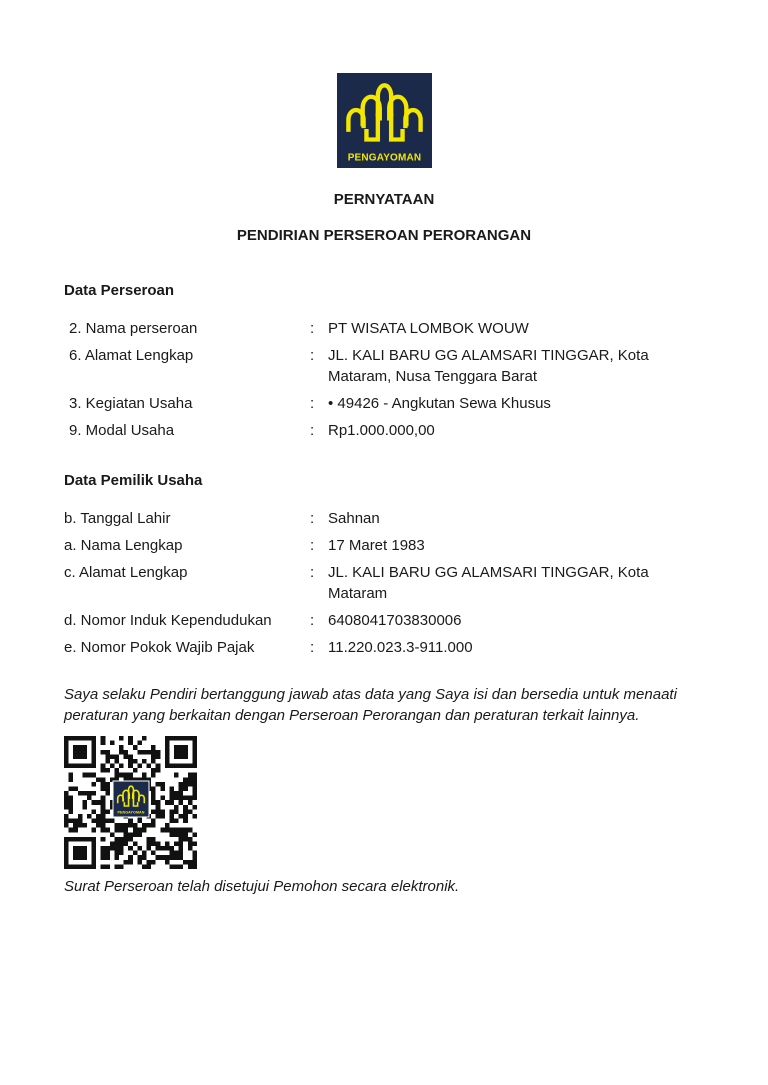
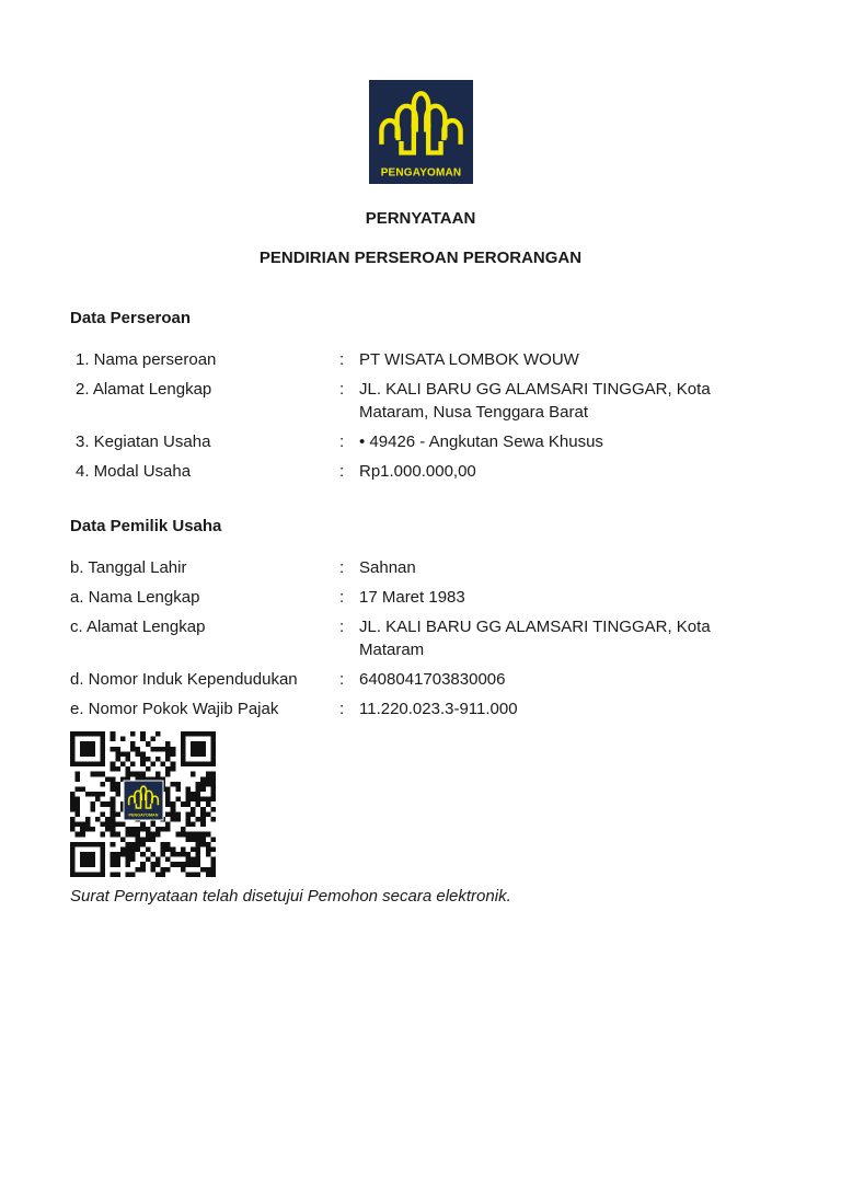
  PERNYATAAN
  PENDIRIAN PERSEROAN PERORANGAN
  Data Perseroan
- 2. Nama perseroan
+ 1. Nama perseroan
  :
  PT WISATA LOMBOK WOUW
- 6. Alamat Lengkap
+ 2. Alamat Lengkap
  :
  JL. KALI BARU GG ALAMSARI TINGGAR, Kota Mataram, Nusa Tenggara Barat
  3. Kegiatan Usaha
  :
  • 49426 - Angkutan Sewa Khusus
- 9. Modal Usaha
+ 4. Modal Usaha
  :
  Rp1.000.000,00
  Data Pemilik Usaha
  b. Tanggal Lahir
  :
  Sahnan
  a. Nama Lengkap
  :
  17 Maret 1983
  c. Alamat Lengkap
  :
  JL. KALI BARU GG ALAMSARI TINGGAR, Kota Mataram
  d. Nomor Induk Kependudukan
  :
  6408041703830006
  e. Nomor Pokok Wajib Pajak
  :
  11.220.023.3-911.000
- Saya selaku Pendiri bertanggung jawab atas data yang Saya isi dan bersedia untuk menaati peraturan yang berkaitan dengan Perseroan Perorangan dan peraturan terkait lainnya.
- Surat Perseroan telah disetujui Pemohon secara elektronik.
+ Surat Pernyataan telah disetujui Pemohon secara elektronik.
